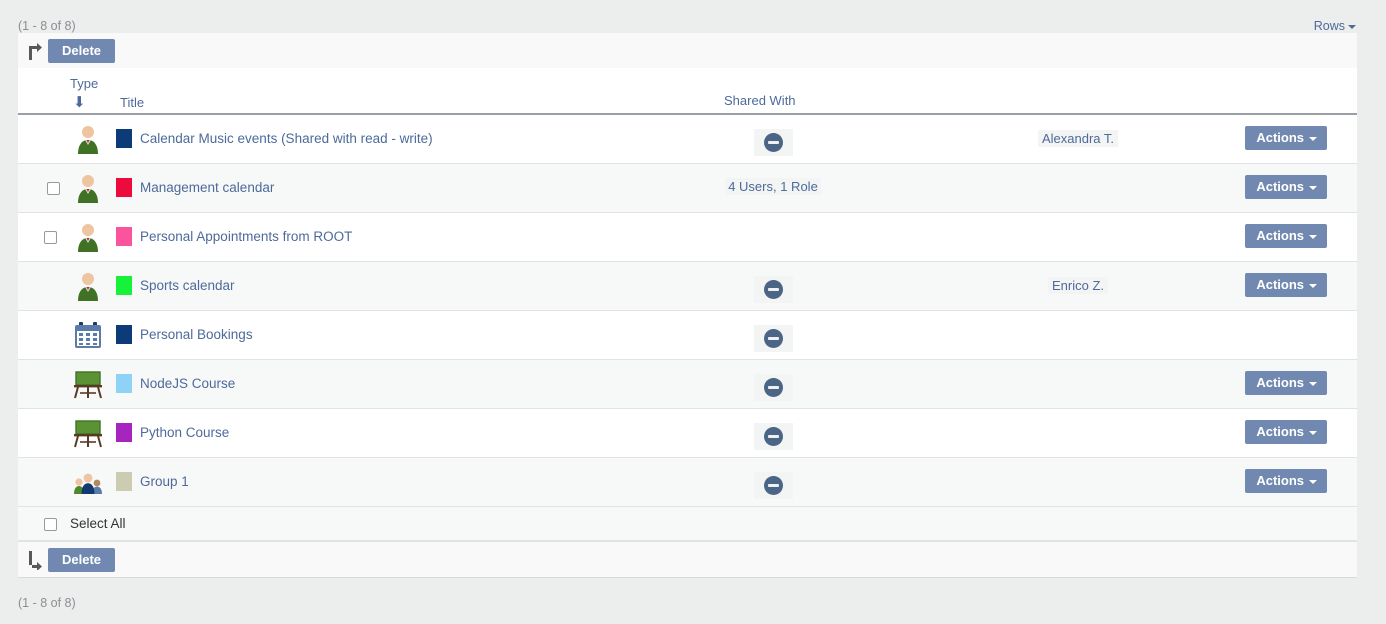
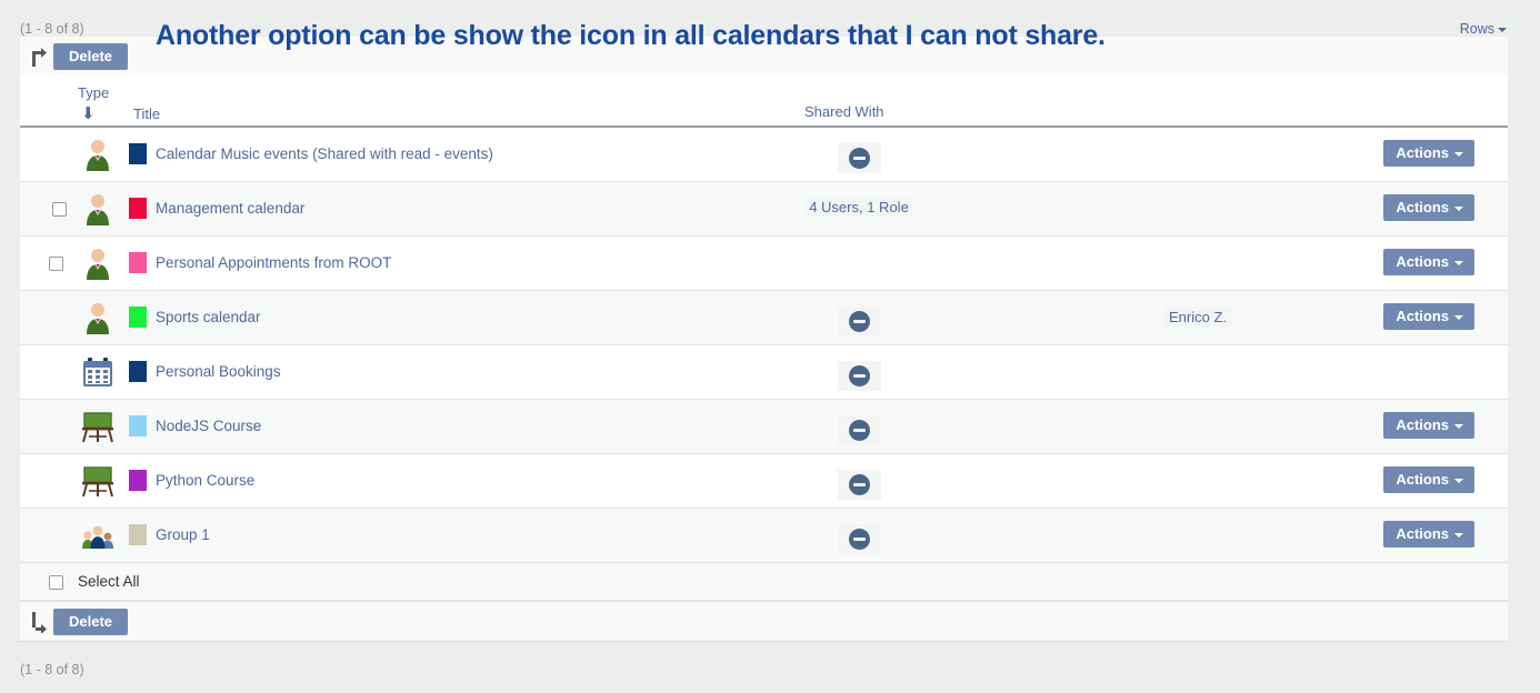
  (1 - 8 of 8)
+ Another option can be show the icon in all calendars that I can not share.
  Rows
  Delete
  Type
  ⬇
  Title
  Shared With
- Calendar Music events (Shared with read - write)
+ Calendar Music events (Shared with read - events)
- Alexandra T.
  Actions
  Management calendar
  4 Users, 1 Role
  Actions
  Personal Appointments from ROOT
  Actions
  Sports calendar
  Enrico Z.
  Actions
  Personal Bookings
  NodeJS Course
  Actions
  Python Course
  Actions
  Group 1
  Actions
  Select All
  Delete
  (1 - 8 of 8)
